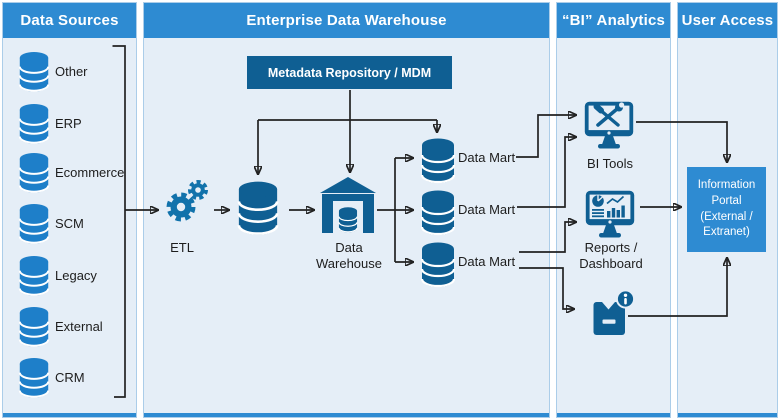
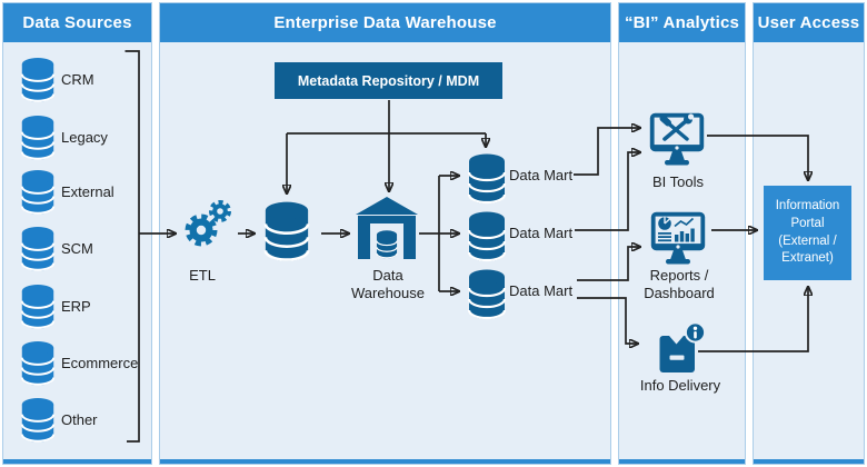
  Data Sources
  Enterprise Data Warehouse
  “BI” Analytics
  User Access
- Other
+ CRM
- ERP
+ Legacy
- Ecommerce
+ External
  SCM
- Legacy
+ ERP
- External
+ Ecommerce
- CRM
+ Other
  Metadata Repository / MDM
  ETL
  Data Warehouse
  Data Mart
  Data Mart
  Data Mart
  BI Tools
  Reports / Dashboard
+ Info Delivery
  Information Portal (External / Extranet)
